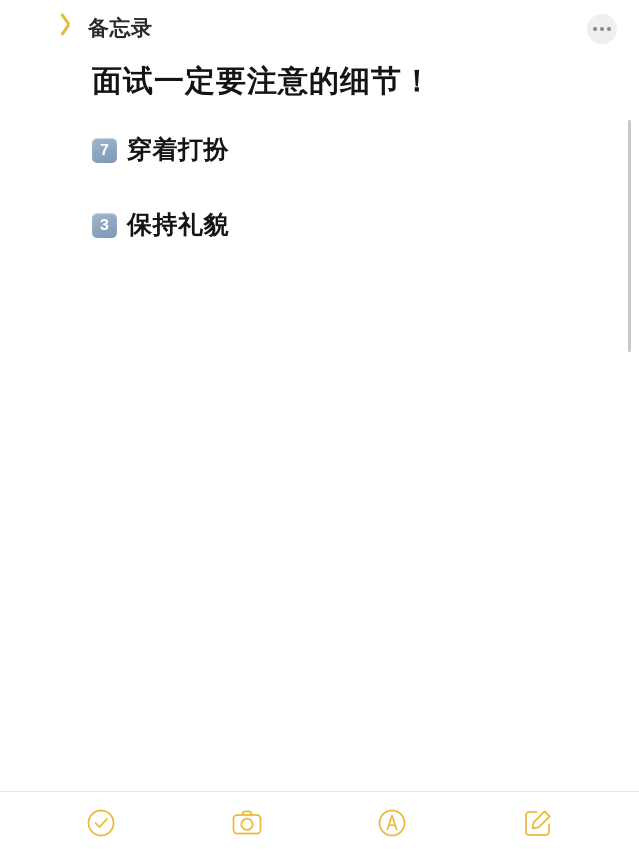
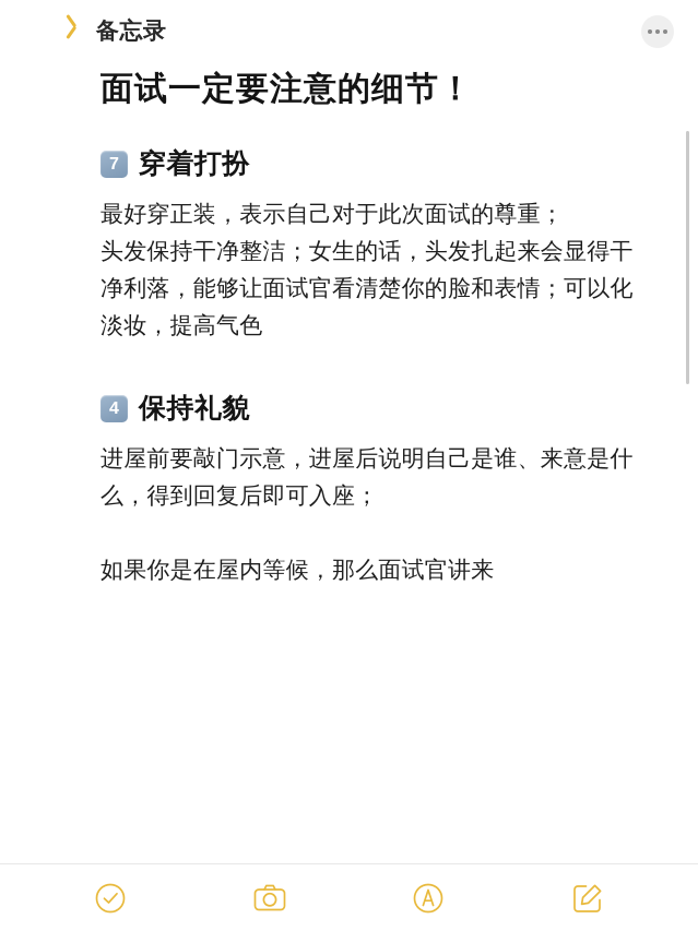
  备忘录
  面试一定要注意的细节！
  7
  穿着打扮
+ 最好穿正装，表示自己对于此次面试的尊重；
+ 头发保持干净整洁；女生的话，头发扎起来会显得干净利落，能够让面试官看清楚你的脸和表情；可以化淡妆，提高气色
- 3
+ 4
  保持礼貌
+ 进屋前要敲门示意，进屋后说明自己是谁、来意是什么，得到回复后即可入座；
+ 如果你是在屋内等候，那么面试官讲来
